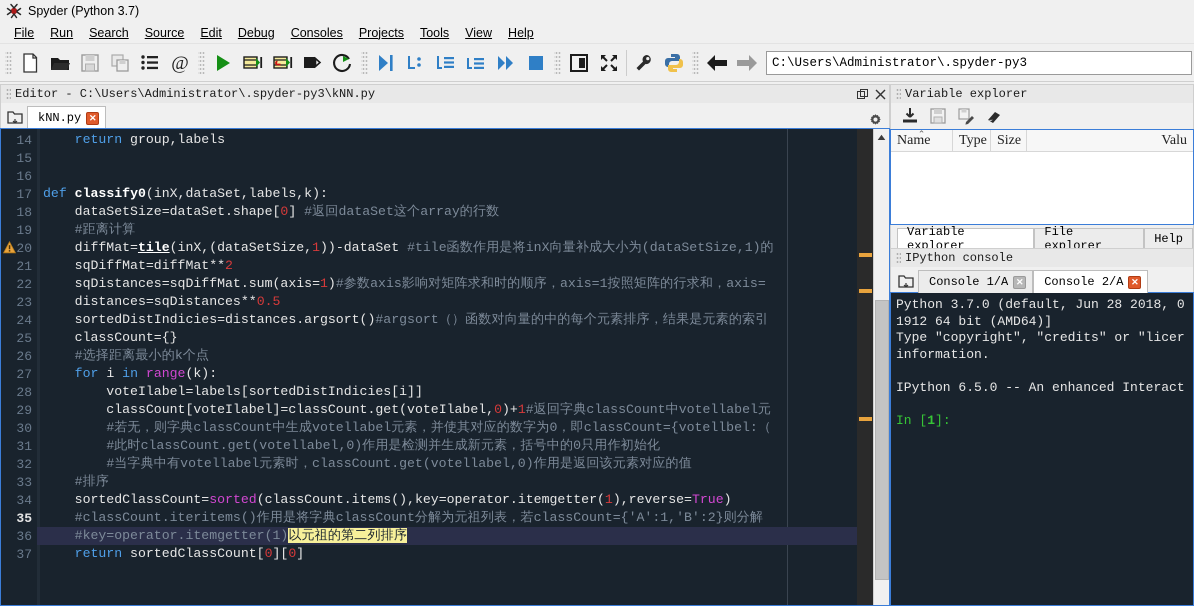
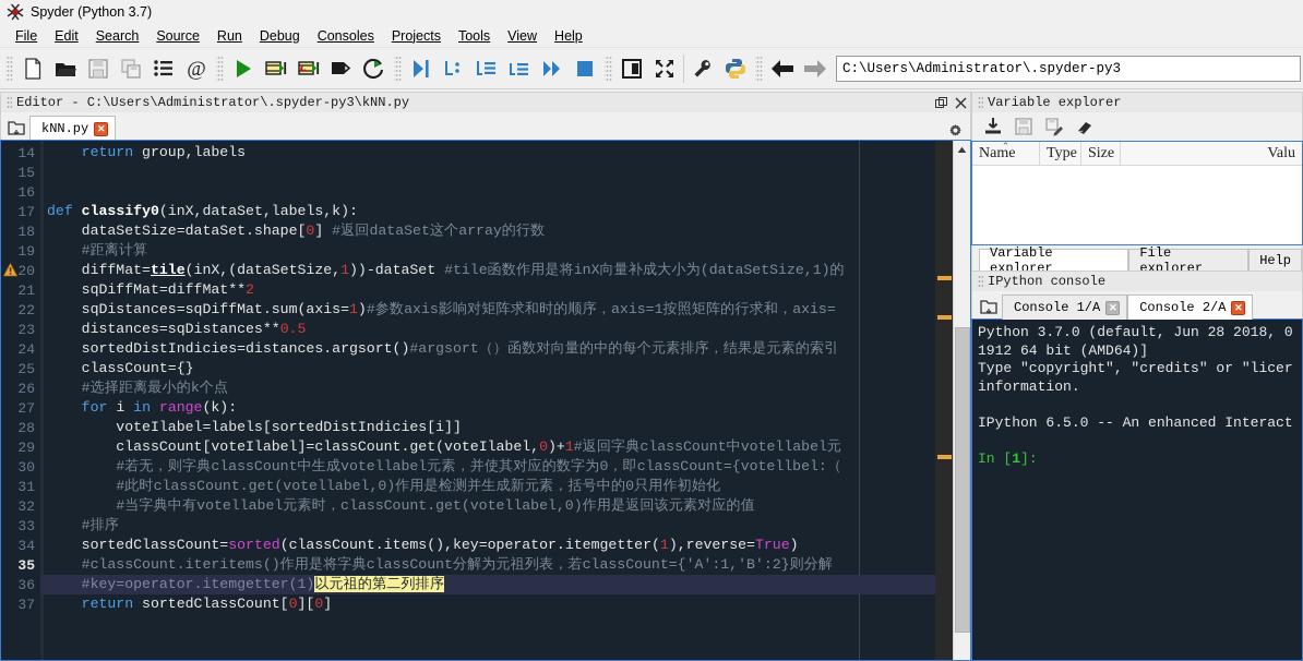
  Spyder (Python 3.7)
  File
- Run
+ Edit
  Search
  Source
- Edit
+ Run
  Debug
  Consoles
  Projects
  Tools
  View
  Help
  @
  C:\Users\Administrator\.spyder-py3
  Editor - C:\Users\Administrator\.spyder-py3\kNN.py
  kNN.py
  ✕
  14
  15
  16
  17
  18
  19
  20
  21
  22
  23
  24
  25
  26
  27
  28
  29
  30
  31
  32
  33
  34
  35
  36
  37
  return group,labels
  def classify0(inX,dataSet,labels,k):
  dataSetSize=dataSet.shape[0] #返回dataSet这个array的行数
  #距离计算
  diffMat=tile(inX,(dataSetSize,1))-dataSet #tile函数作用是将inX向量补成大小为(dataSetSize,1)的
  sqDiffMat=diffMat**2
  sqDistances=sqDiffMat.sum(axis=1)#参数axis影响对矩阵求和时的顺序，axis=1按照矩阵的行求和，axis=
  distances=sqDistances**0.5
  sortedDistIndicies=distances.argsort()#argsort（）函数对向量的中的每个元素排序，结果是元素的索引
  classCount={}
  #选择距离最小的k个点
  for i in range(k):
  voteIlabel=labels[sortedDistIndicies[i]]
  classCount[voteIlabel]=classCount.get(voteIlabel,0)+1#返回字典classCount中votellabel元
  #若无，则字典classCount中生成votellabel元素，并使其对应的数字为0，即classCount={votellbel:（
  #此时classCount.get(votellabel,0)作用是检测并生成新元素，括号中的0只用作初始化
  #当字典中有votellabel元素时，classCount.get(votellabel,0)作用是返回该元素对应的值
  #排序
  sortedClassCount=sorted(classCount.items(),key=operator.itemgetter(1),reverse=True)
  #classCount.iteritems()作用是将字典classCount分解为元祖列表，若classCount={'A':1,'B':2}则分解
  #key=operator.itemgetter(1)以元祖的第二列排序
  return sortedClassCount[0][0]
  Variable explorer
  ⌃
  Name
  Type
  Size
  Valu
  Variable explorer
  File explorer
  Help
  IPython console
  Console 1/A
  ✕
  Console 2/A
  ✕
  Python 3.7.0 (default, Jun 28 2018, 0
  1912 64 bit (AMD64)]
  Type "copyright", "credits" or "licer
  information.
  IPython 6.5.0 -- An enhanced Interact
  In [1]:
